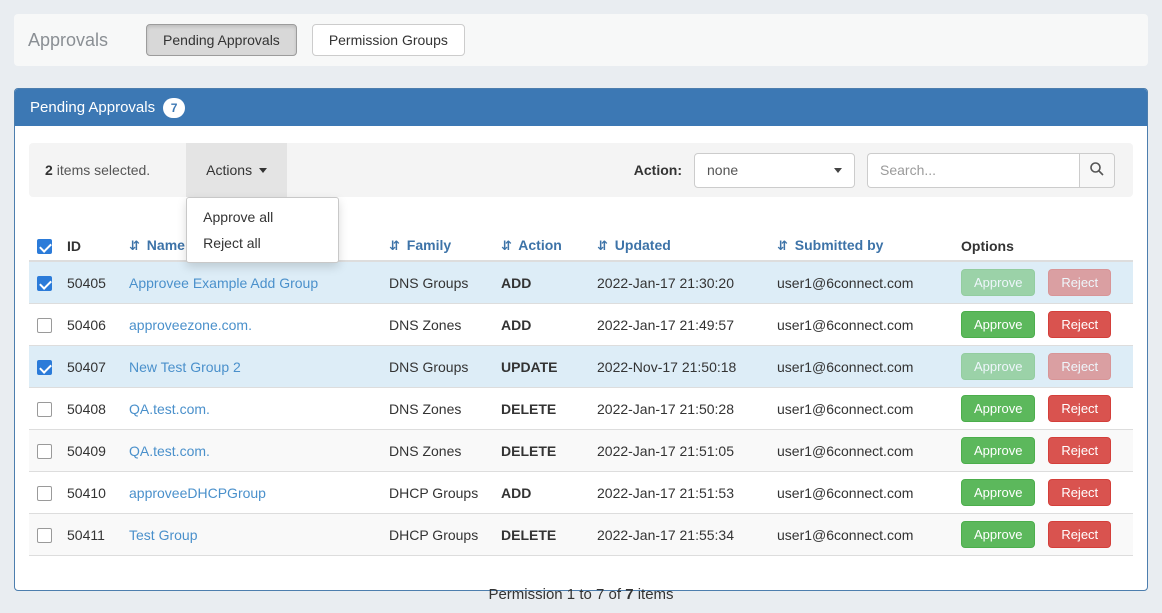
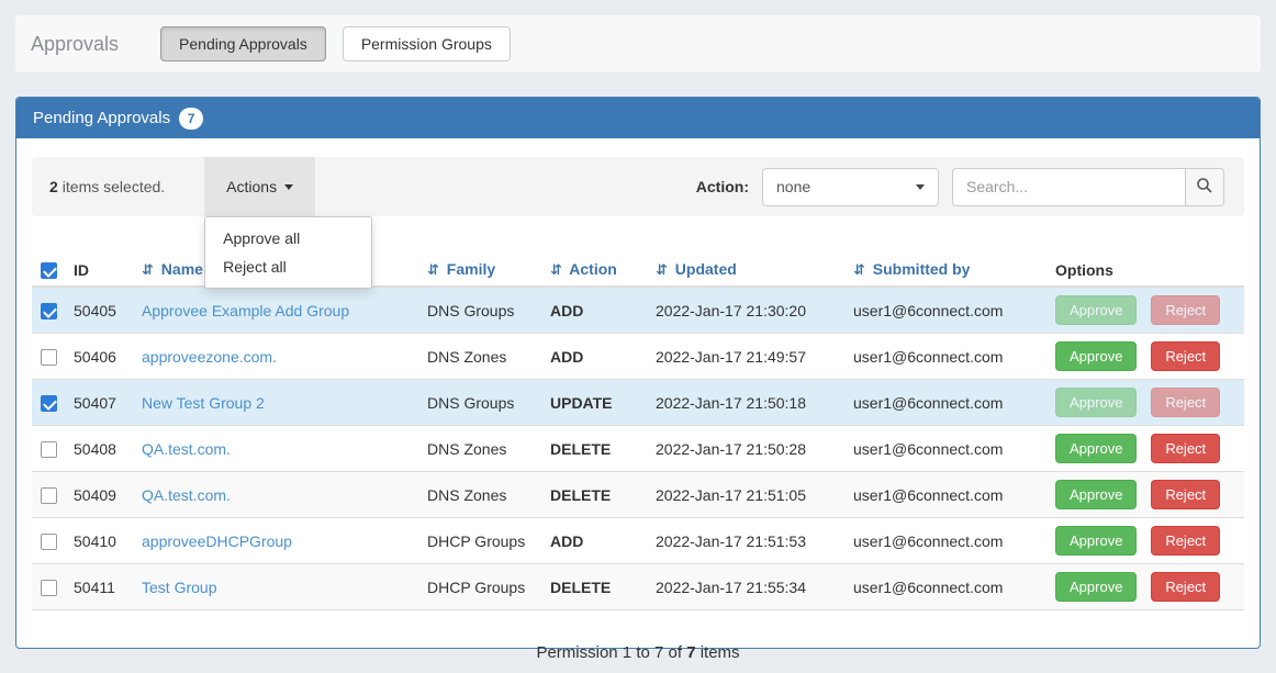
  Approvals
  Pending Approvals
  Permission Groups
  Pending Approvals
  7
  2
  items selected.
  Actions
  Approve all
  Reject all
  Action:
  none
  Search...
  	ID	⇵ Name	⇵ Family	⇵ Action	⇵ Updated	⇵ Submitted by	Options
  	50405	Approvee Example Add Group	DNS Groups	ADD	2022-Jan-17 21:30:20	user1@6connect.com	Approve Reject
  	50406	approveezone.com.	DNS Zones	ADD	2022-Jan-17 21:49:57	user1@6connect.com	Approve Reject
- 	50407	New Test Group 2	DNS Groups	UPDATE	2022-Nov-17 21:50:18	user1@6connect.com	Approve Reject
+ 	50407	New Test Group 2	DNS Groups	UPDATE	2022-Jan-17 21:50:18	user1@6connect.com	Approve Reject
  	50408	QA.test.com.	DNS Zones	DELETE	2022-Jan-17 21:50:28	user1@6connect.com	Approve Reject
  	50409	QA.test.com.	DNS Zones	DELETE	2022-Jan-17 21:51:05	user1@6connect.com	Approve Reject
  	50410	approveeDHCPGroup	DHCP Groups	ADD	2022-Jan-17 21:51:53	user1@6connect.com	Approve Reject
  	50411	Test Group	DHCP Groups	DELETE	2022-Jan-17 21:55:34	user1@6connect.com	Approve Reject
  Permission 1 to 7 of 7 items
